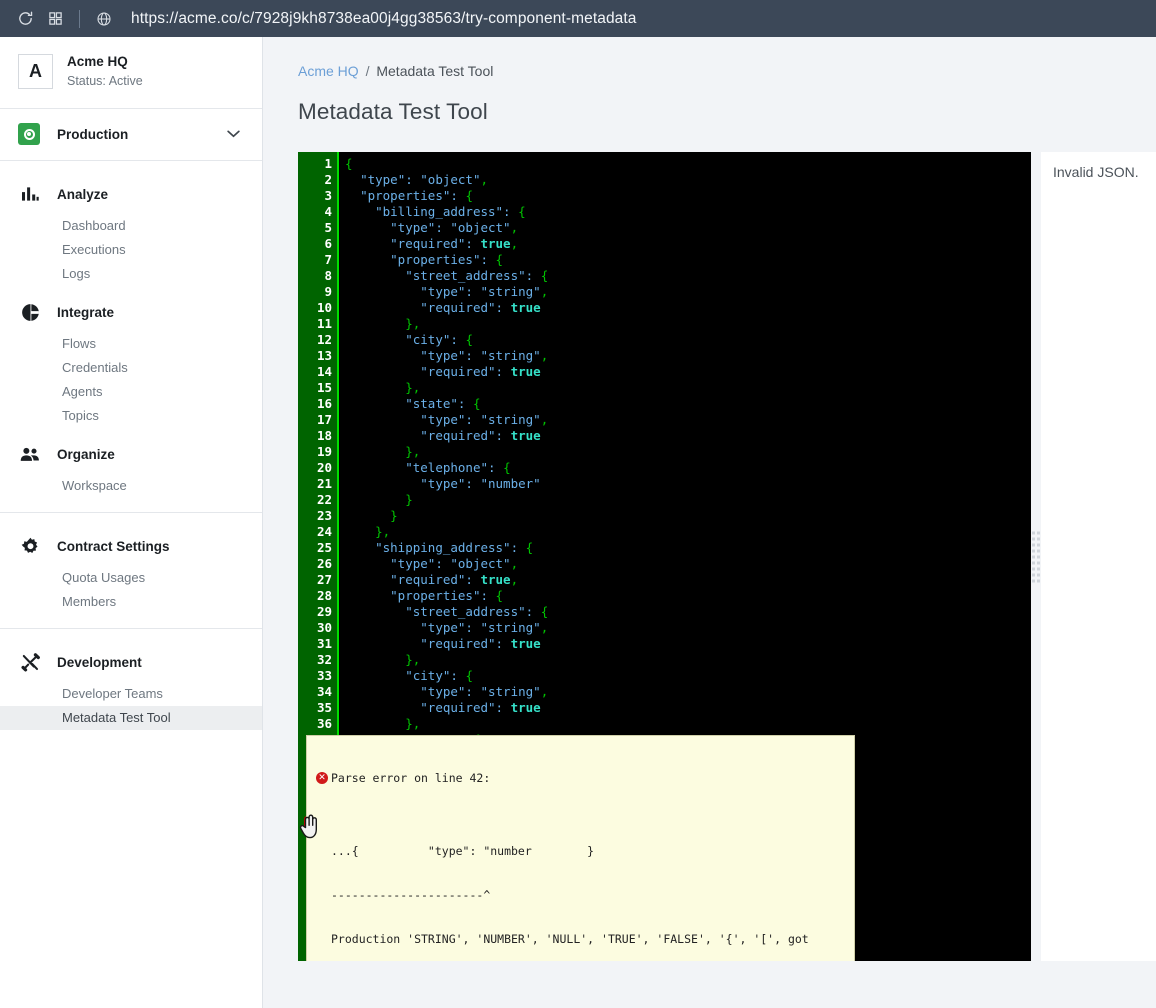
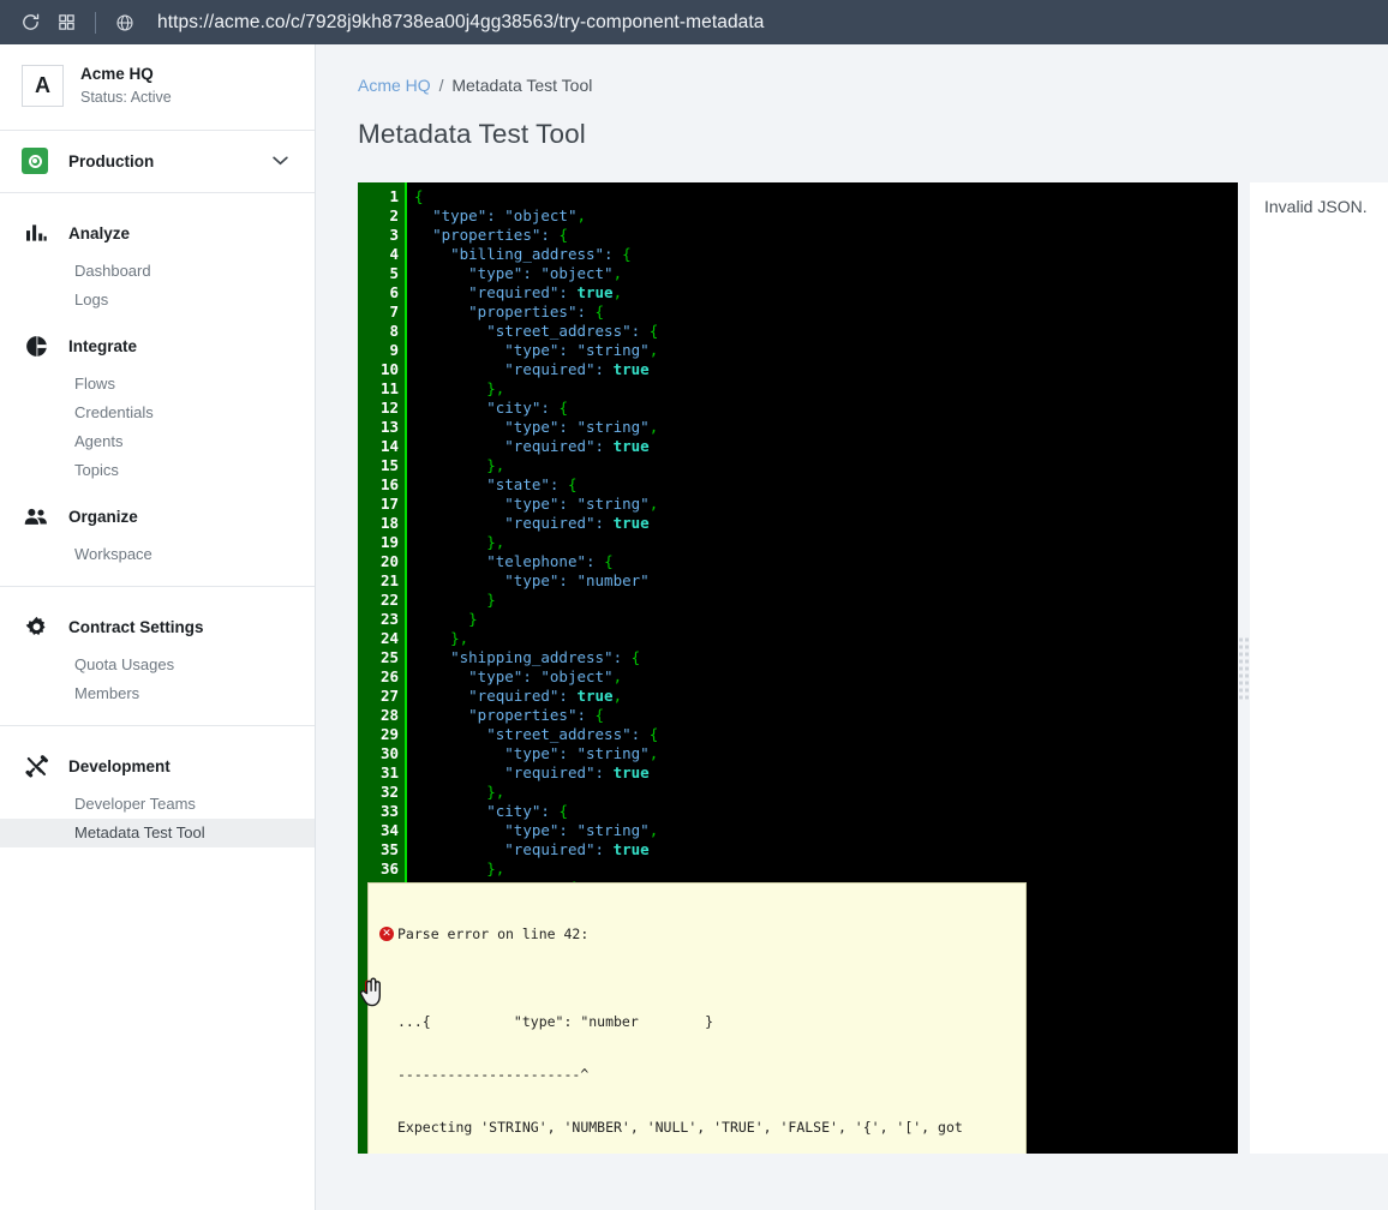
  https://acme.co/c/7928j9kh8738ea00j4gg38563/try-component-metadata
  A
  Acme HQ
  Status: Active
  Production
  Analyze
  Dashboard
- Executions
  Logs
  Integrate
  Flows
  Credentials
  Agents
  Topics
  Organize
  Workspace
  Contract Settings
  Quota Usages
  Members
  Development
  Developer Teams
  Metadata Test Tool
  Acme HQ / Metadata Test Tool
  Metadata Test Tool
  1
  2
  3
  4
  5
  6
  7
  8
  9
  10
  11
  12
  13
  14
  15
  16
  17
  18
  19
  20
  21
  22
  23
  24
  25
  26
  27
  28
  29
  30
  31
  32
  33
  34
  35
  36
  {
  "type": "object",
  "properties": {
  "billing_address": {
  "type": "object",
  "required": true,
  "properties": {
  "street_address": {
  "type": "string",
  "required": true
  },
  "city": {
  "type": "string",
  "required": true
  },
  "state": {
  "type": "string",
  "required": true
  },
  "telephone": {
  "type": "number"
  }
  }
  },
  "shipping_address": {
  "type": "object",
  "required": true,
  "properties": {
  "street_address": {
  "type": "string",
  "required": true
  },
  "city": {
  "type": "string",
  "required": true
  },
  ✕
  Parse error on line 42:
  ...{ "type": "number }
  ----------------------^
- Production 'STRING', 'NUMBER', 'NULL', 'TRUE', 'FALSE', '{', '[', got
+ Expecting 'STRING', 'NUMBER', 'NULL', 'TRUE', 'FALSE', '{', '[', got
  Invalid JSON.
